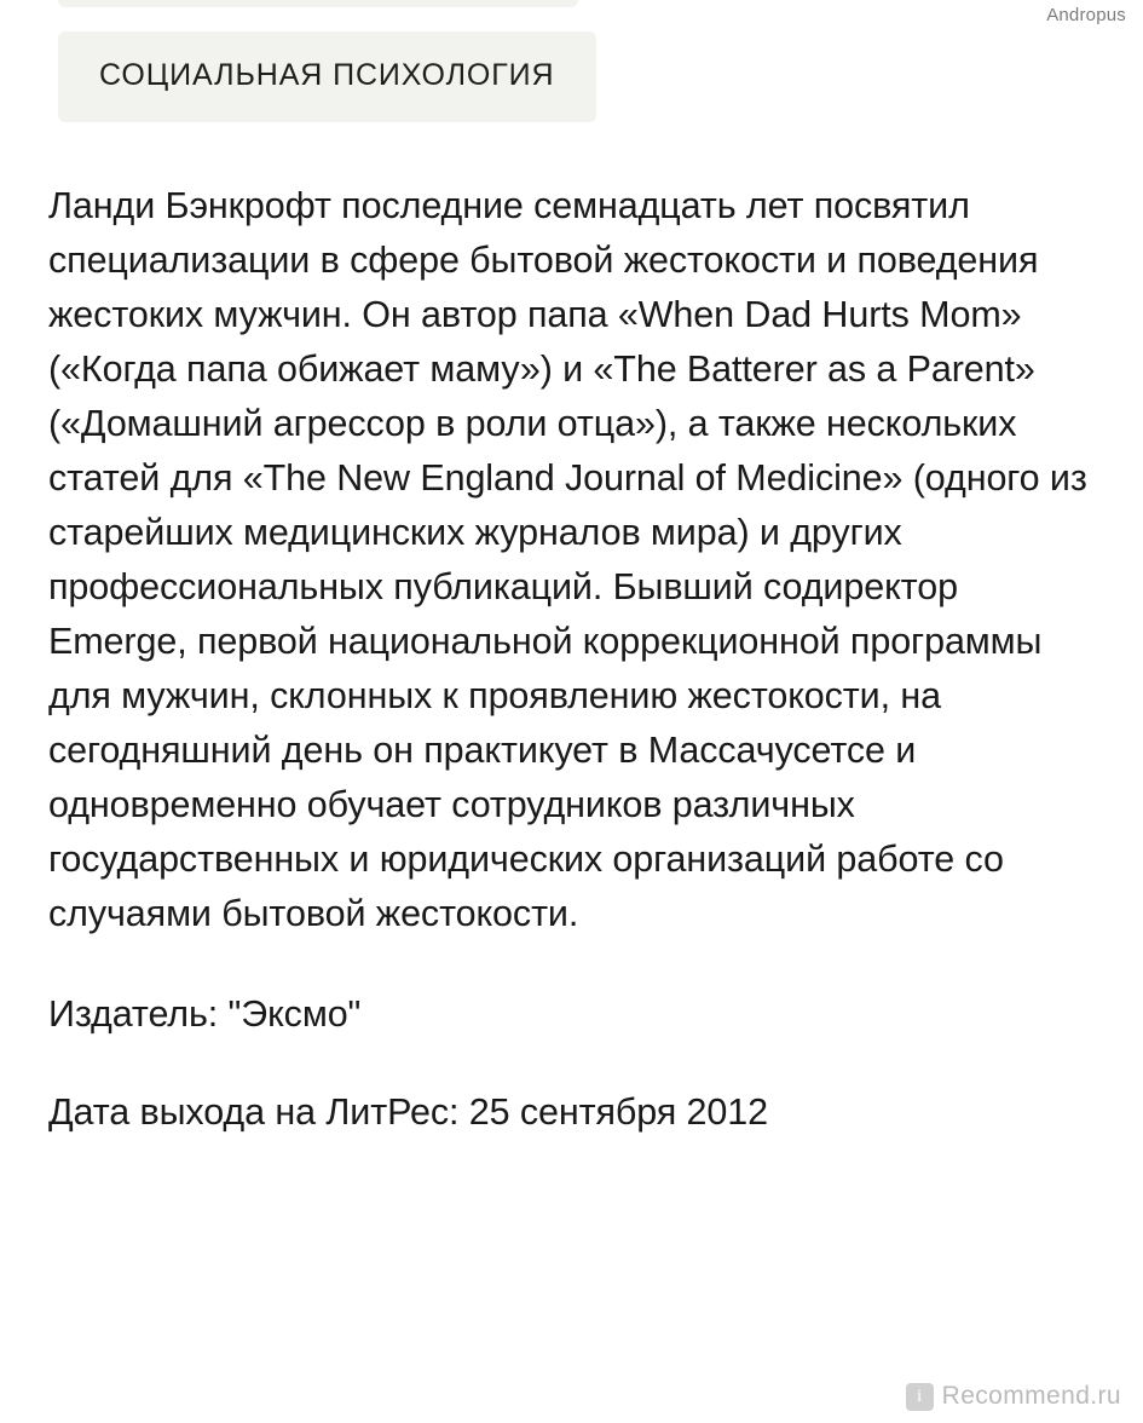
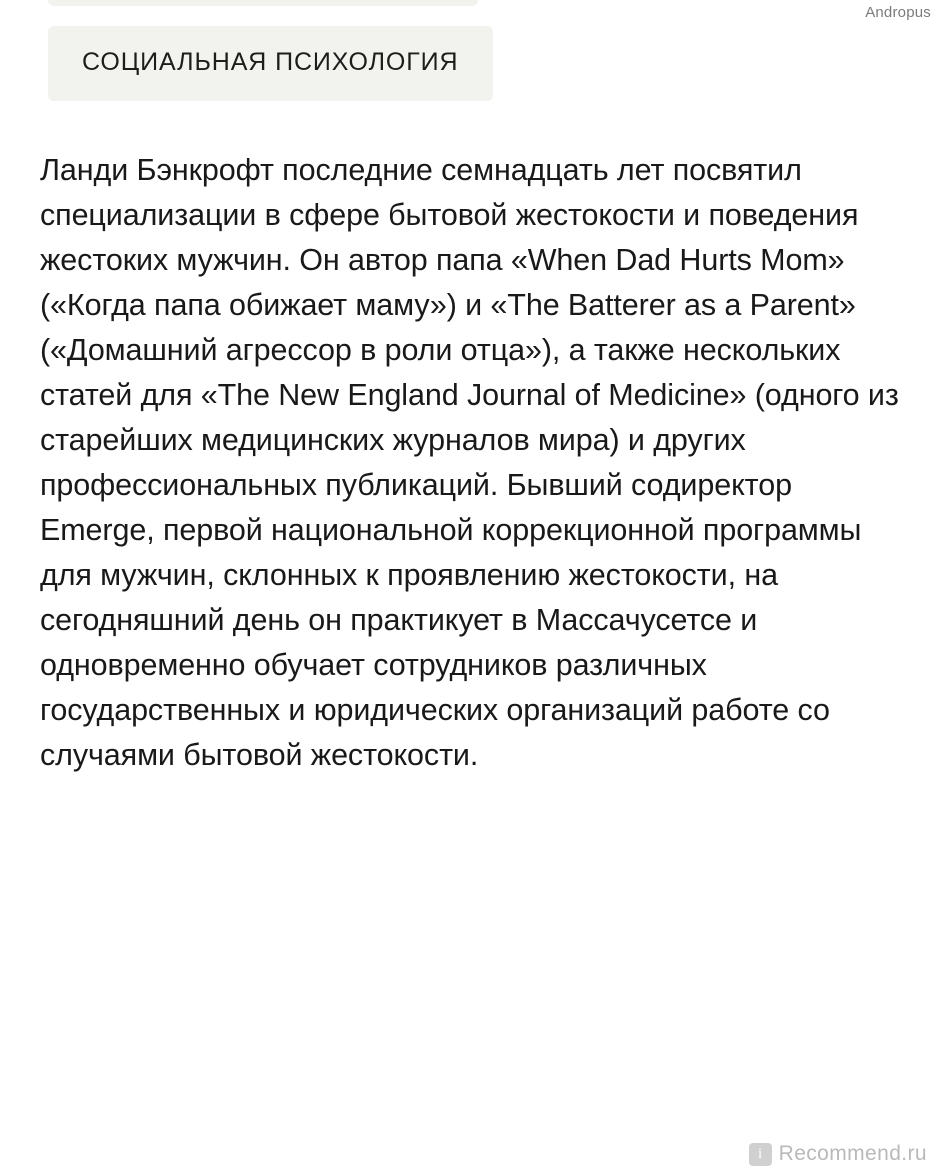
  Andropus
  СОЦИАЛЬНАЯ ПСИХОЛОГИЯ
  Ланди Бэнкрофт последние семнадцать лет посвятил специализации в сфере бытовой жестокости и поведения жестоких мужчин. Он автор папа «When Dad Hurts Mom» («Когда папа обижает маму») и «The Batterer as a Parent» («Домашний агрессор в роли отца»), а также нескольких статей для «The New England Journal of Medicine» (одного из старейших медицинских журналов мира) и других профессиональных публикаций. Бывший содиректор Emerge, первой национальной коррекционной программы для мужчин, склонных к проявлению жестокости, на сегодняшний день он практикует в Массачусетсе и одновременно обучает сотрудников различных государственных и юридических организаций работе со случаями бытовой жестокости.
- Издатель: "Эксмо"
- Дата выхода на ЛитРес: 25 сентября 2012
  i
  Recommend.ru
